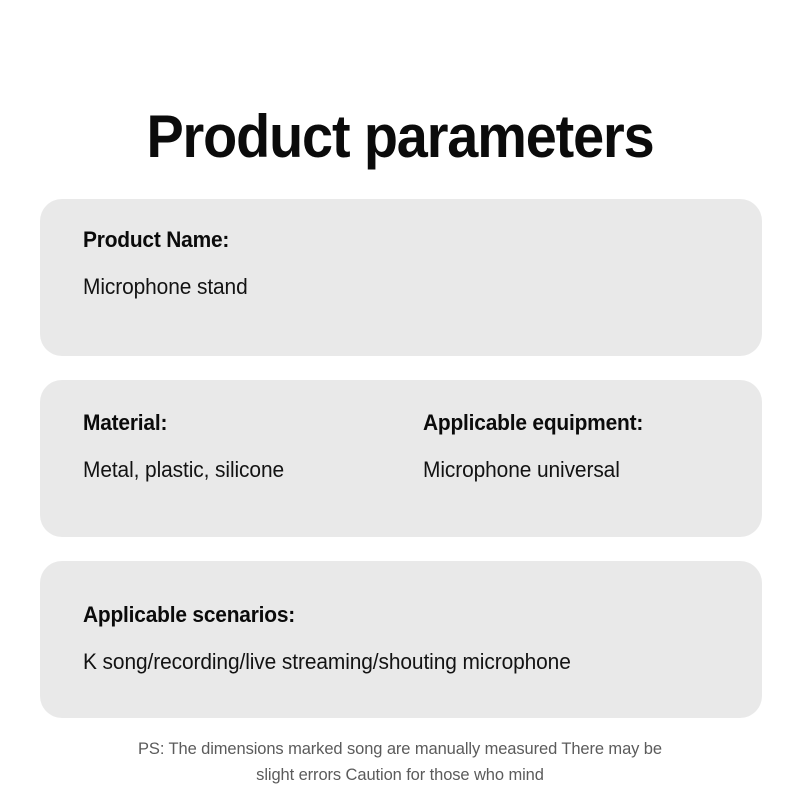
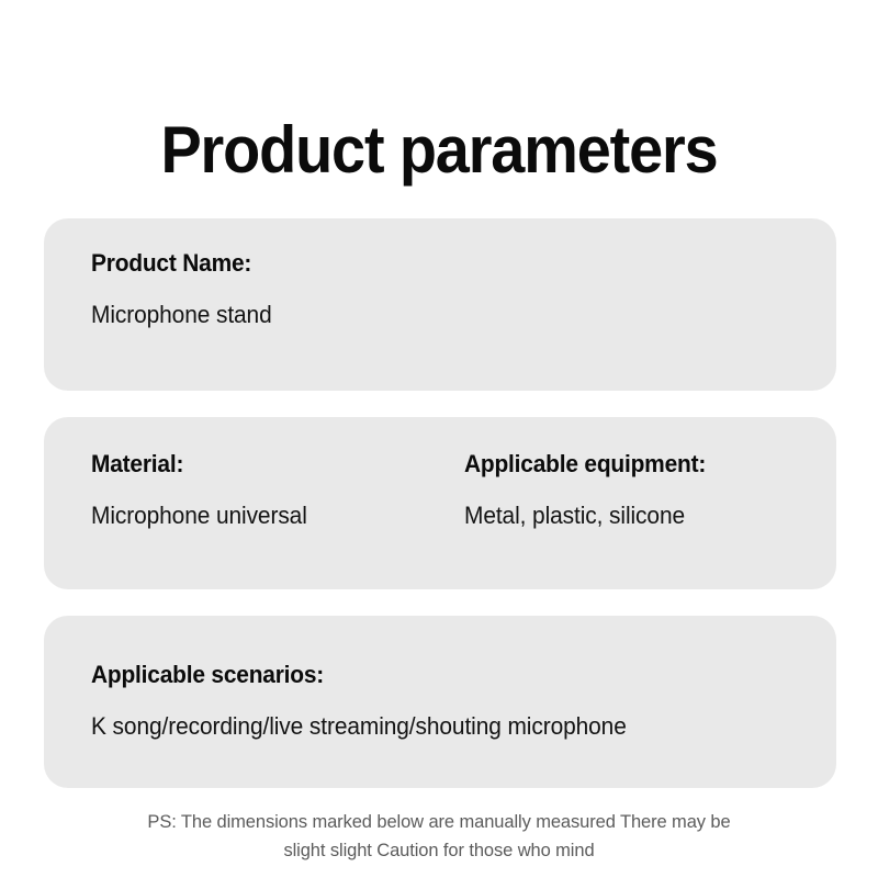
  Product parameters
  Product Name:
  Microphone stand
  Material:
- Metal, plastic, silicone
+ Microphone universal
  Applicable equipment:
- Microphone universal
+ Metal, plastic, silicone
  Applicable scenarios:
  K song/recording/live streaming/shouting microphone
- PS: The dimensions marked song are manually measured There may be
+ PS: The dimensions marked below are manually measured There may be
- slight errors Caution for those who mind
+ slight slight Caution for those who mind
